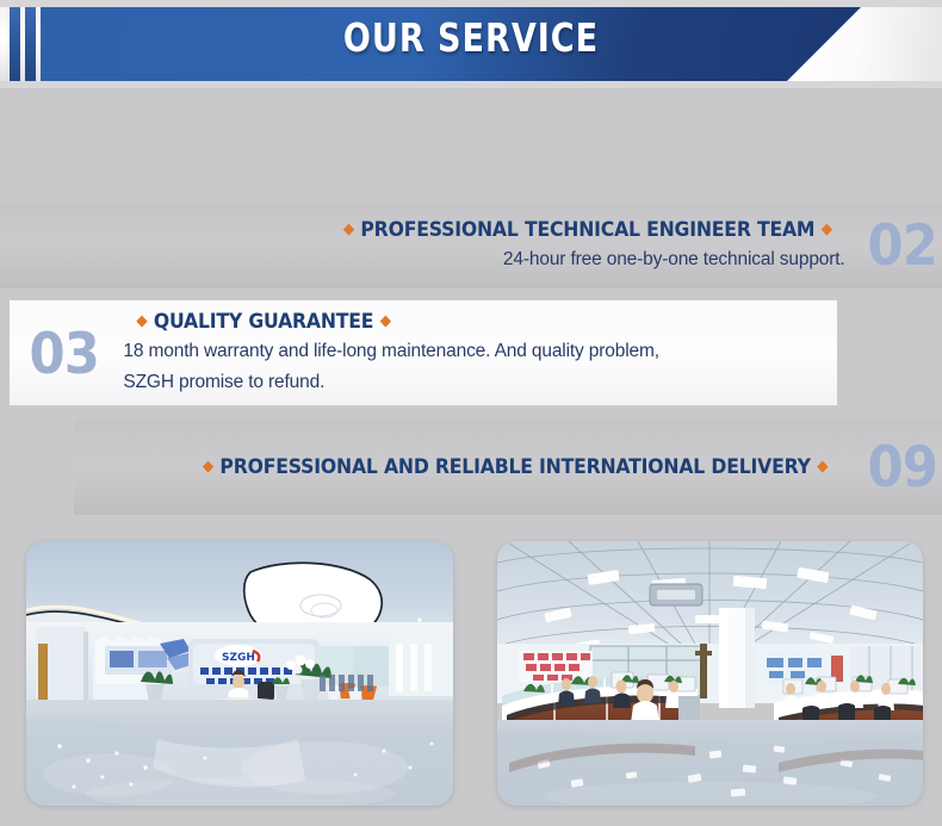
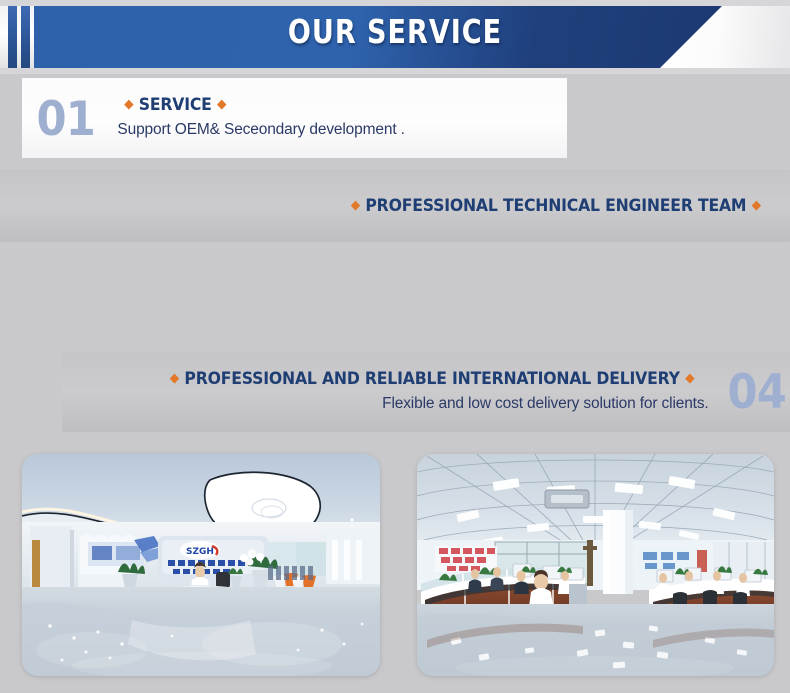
  OUR SERVICE
+ 01
+ ◆ SERVICE ◆
+ Support OEM& Seceondary development .
  ◆ PROFESSIONAL TECHNICAL ENGINEER TEAM ◆
- 24-hour free one-by-one technical support.
- 02
- 03
- ◆ QUALITY GUARANTEE ◆
- 18 month warranty and life-long maintenance. And quality problem,
- SZGH promise to refund.
  ◆ PROFESSIONAL AND RELIABLE INTERNATIONAL DELIVERY ◆
+ Flexible and low cost delivery solution for clients.
- 09
+ 04
  SZGH
